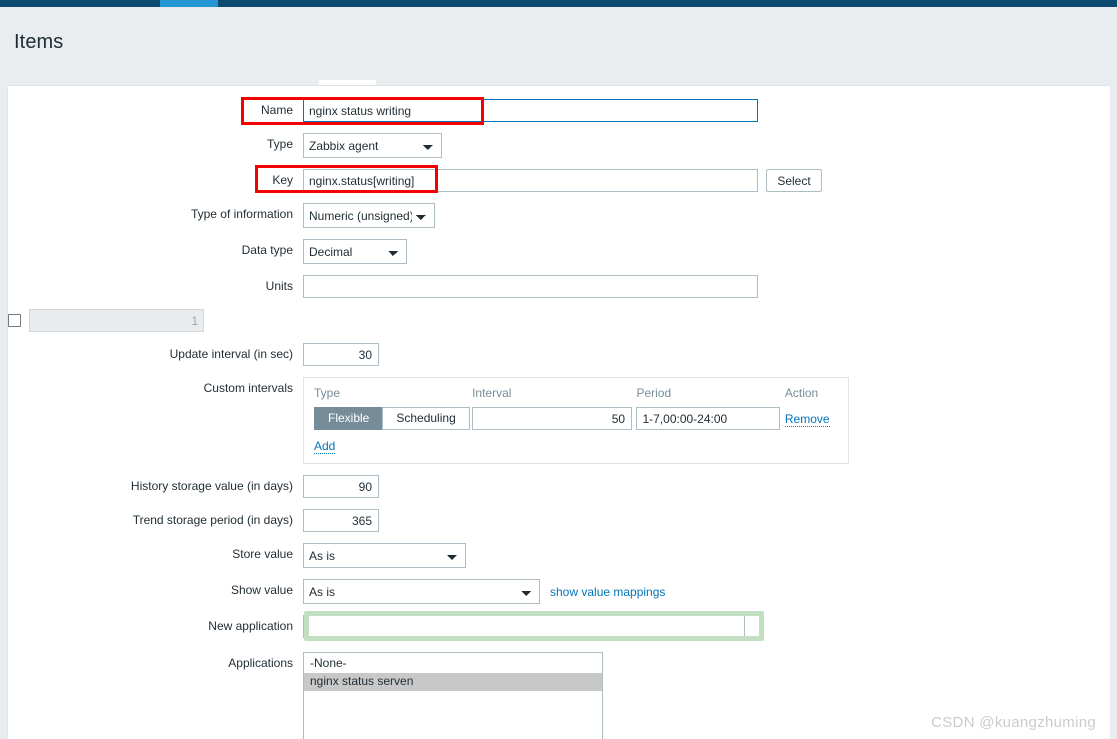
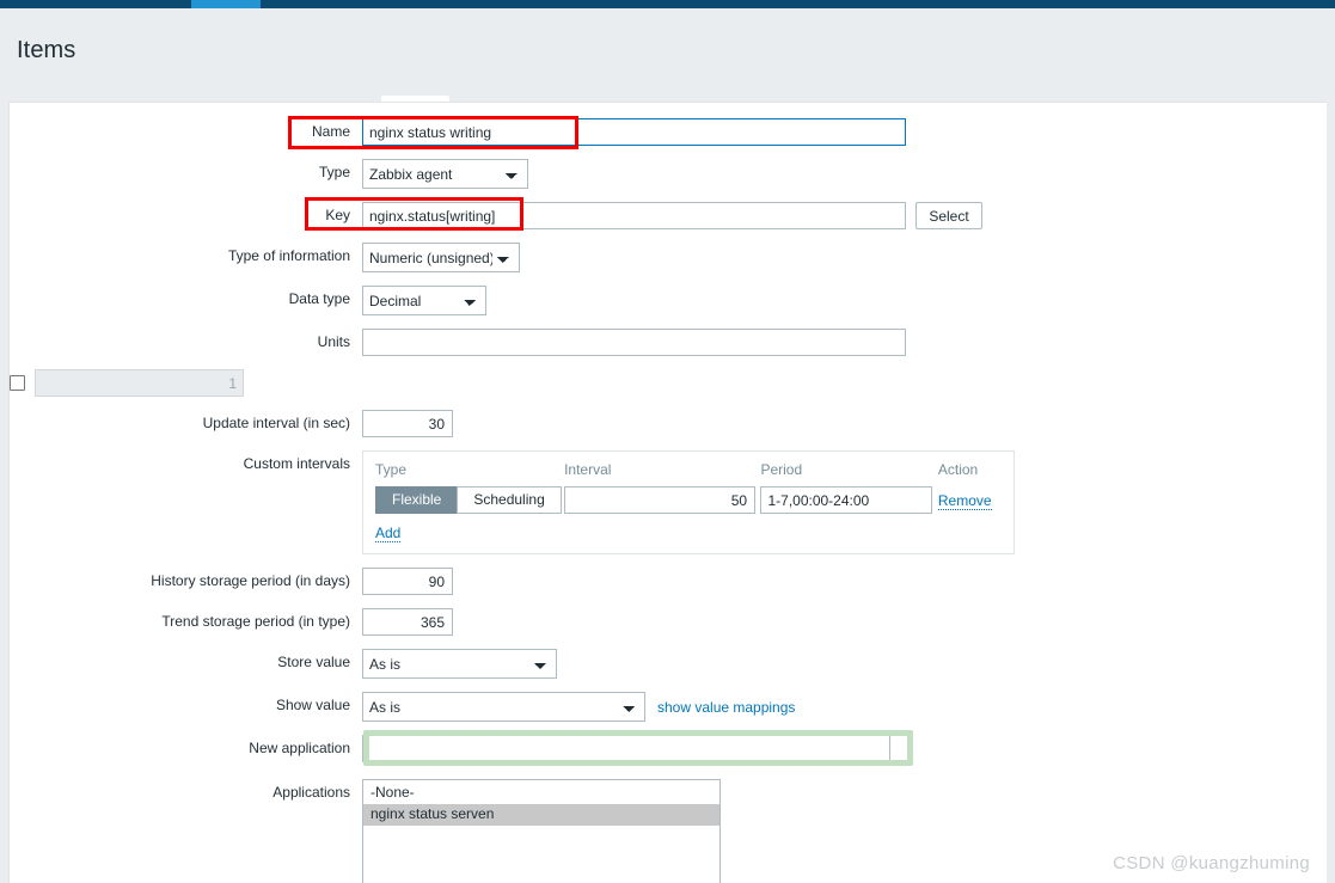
  Items
  Name
  nginx status writing
  Type
  Zabbix agent
  Key
  nginx.status[writing]
  Select
  Type of information
  Numeric (unsigned)
  Data type
  Decimal
  Units
  1
  Update interval (in sec)
  30
  Custom intervals
  Type	Interval	Period	Action
  Flexible Scheduling	50	1-7,00:00-24:00	Remove
  Add
- History storage value (in days)
+ History storage period (in days)
  90
- Trend storage period (in days)
+ Trend storage period (in type)
  365
  Store value
  As is
  Show value
  As is
  show value mappings
  New application
  Applications
  -None-
  nginx status serven
  CSDN @kuangzhuming
